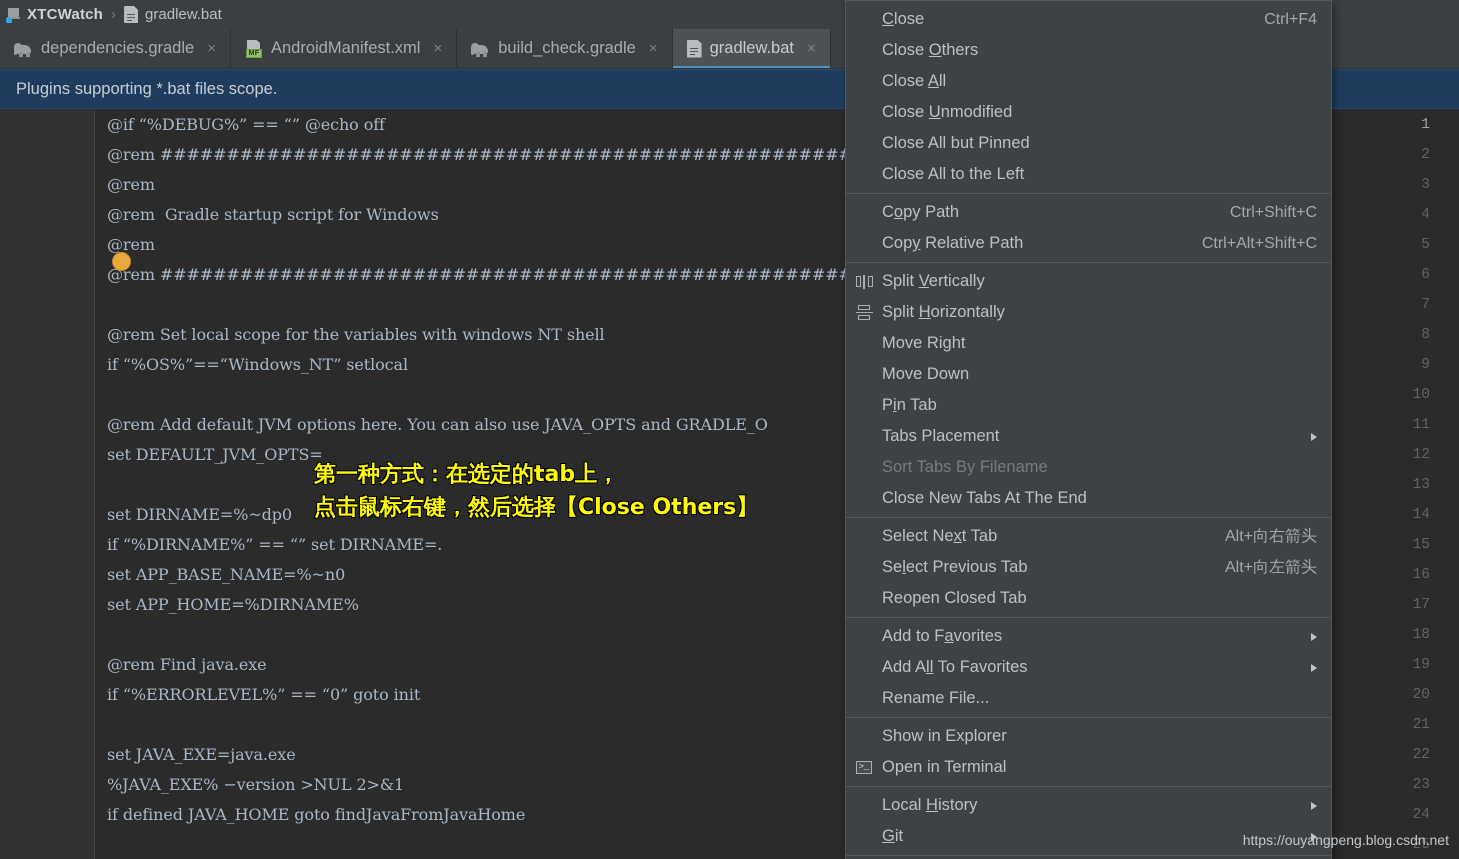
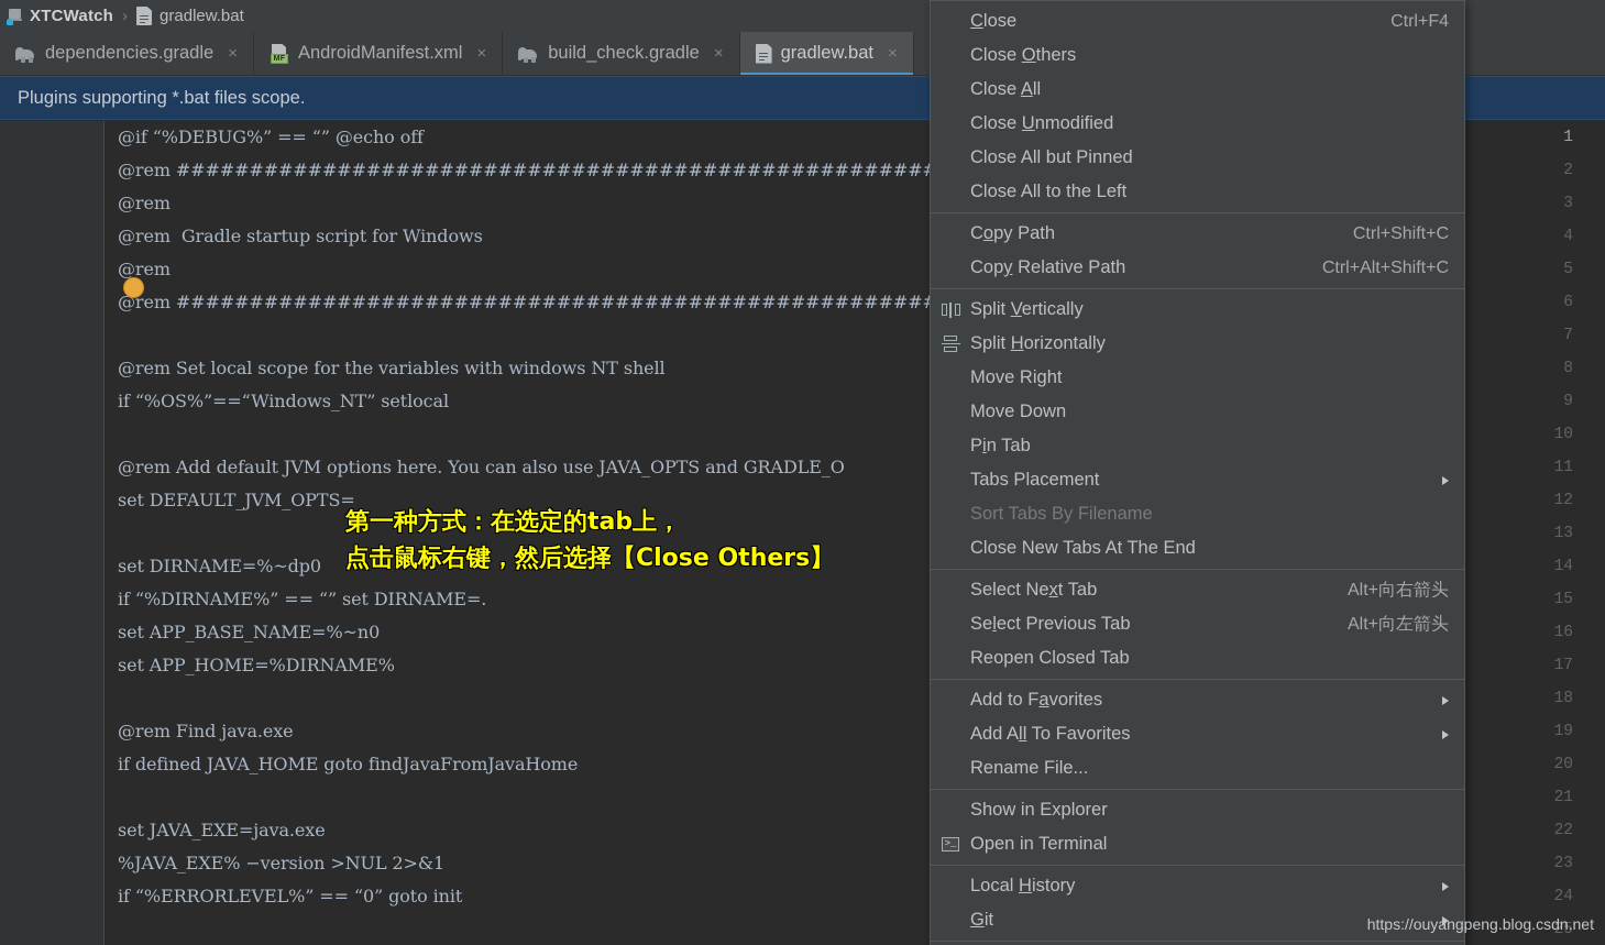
  XTCWatch
  ›
  gradlew.bat
  dependencies.gradle
  ×
  AndroidManifest.xml
  ×
  build_check.gradle
  ×
  gradlew.bat
  ×
  Plugins supporting *.bat files scope.
  1
  2
  3
  4
  5
  6
  7
  8
  9
  10
  11
  12
  13
  14
  15
  16
  17
  18
  19
  20
  21
  22
  23
  24
  25
  @if “%DEBUG%” == “” @echo off
  @rem ###################################################
  @rem
  @rem Gradle startup script for Windows
  @rem
  @rem ###################################################
  @rem Set local scope for the variables with windows NT shell
  if “%OS%”==“Windows_NT” setlocal
  @rem Add default JVM options here. You can also use JAVA_OPTS and GRADLE_O
  set DEFAULT_JVM_OPTS=
  set DIRNAME=%~dp0
  if “%DIRNAME%” == “” set DIRNAME=.
  set APP_BASE_NAME=%~n0
  set APP_HOME=%DIRNAME%
  @rem Find java.exe
- if “%ERRORLEVEL%” == “0” goto init
+ if defined JAVA_HOME goto findJavaFromJavaHome
  set JAVA_EXE=java.exe
  %JAVA_EXE% −version >NUL 2>&1
- if defined JAVA_HOME goto findJavaFromJavaHome
+ if “%ERRORLEVEL%” == “0” goto init
  第一种方式：在选定的tab上，
  点击鼠标右键，然后选择【Close Others】
  Close
  Ctrl+F4
  Close Others
  Close All
  Close Unmodified
  Close All but Pinned
  Close All to the Left
  Copy Path
  Ctrl+Shift+C
  Copy Relative Path
  Ctrl+Alt+Shift+C
  Split Vertically
  Split Horizontally
  Move Right
  Move Down
  Pin Tab
  Tabs Placement
  Sort Tabs By Filename
  Close New Tabs At The End
  Select Next Tab
  Alt+向右箭头
  Select Previous Tab
  Alt+向左箭头
  Reopen Closed Tab
  Add to Favorites
  Add All To Favorites
  Rename File...
  Show in Explorer
  >_
  Open in Terminal
  Local History
  Git
  https://ouyangpeng.blog.csdn.net
